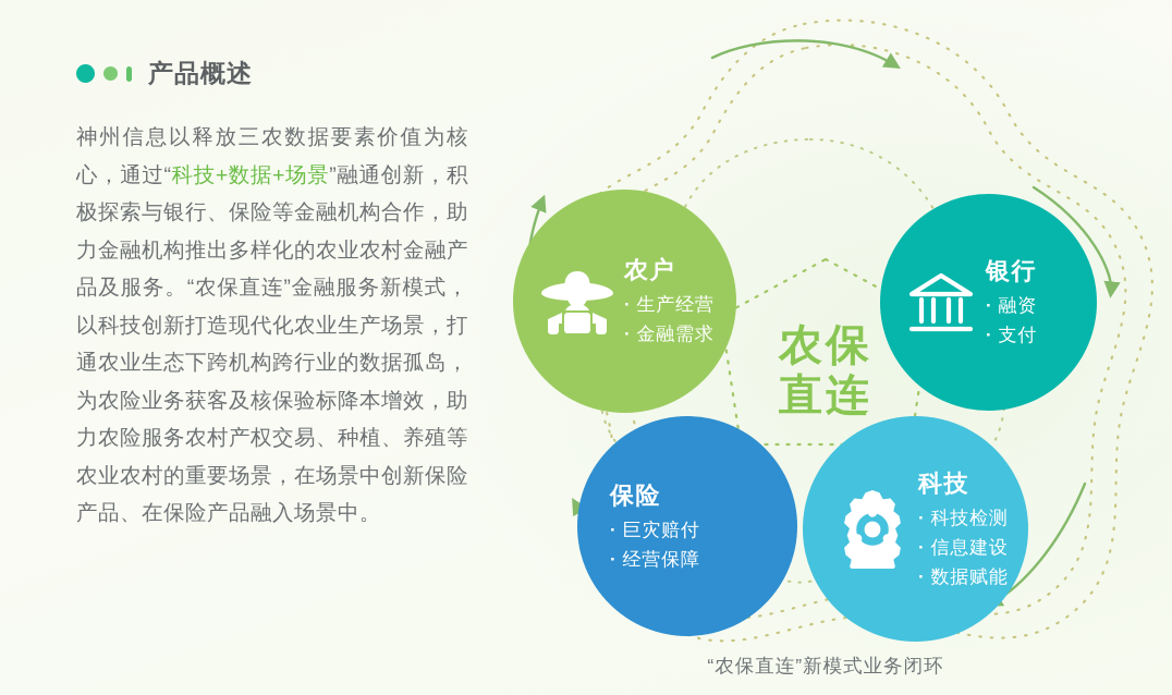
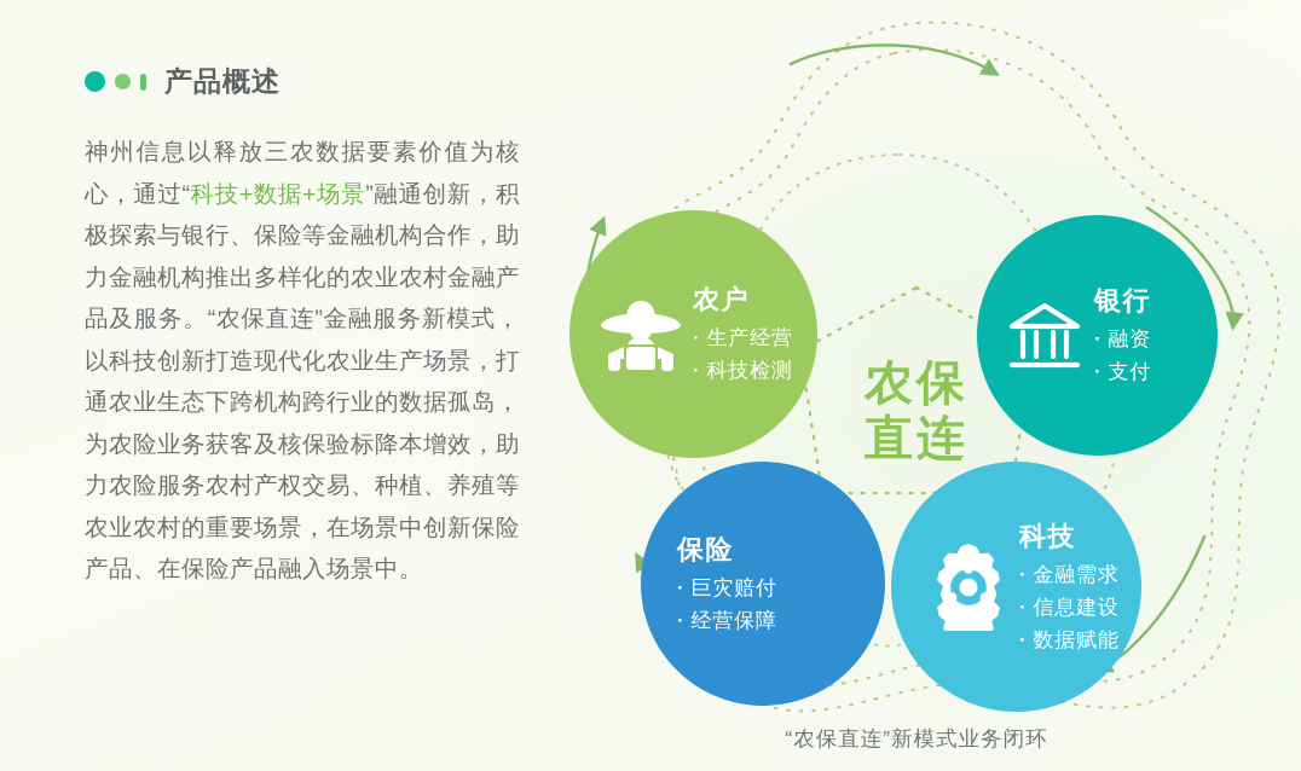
  产品概述
  神州信息以释放三农数据要素价值为核心，通过“科技+数据+场景”融通创新，积极探索与银行、保险等金融机构合作，助力金融机构推出多样化的农业农村金融产品及服务。“农保直连”金融服务新模式，以科技创新打造现代化农业生产场景，打通农业生态下跨机构跨行业的数据孤岛，为农险业务获客及核保验标降本增效，助力农险服务农村产权交易、种植、养殖等农业农村的重要场景，在场景中创新保险产品、在保险产品融入场景中。
  银行
  融资
  支付
  科技
- 科技检测
+ 金融需求
  信息建设
  数据赋能
  保险
  巨灾赔付
  经营保障
  农户
  生产经营
- 金融需求
+ 科技检测
  农保
  直连
  “农保直连”新模式业务闭环
